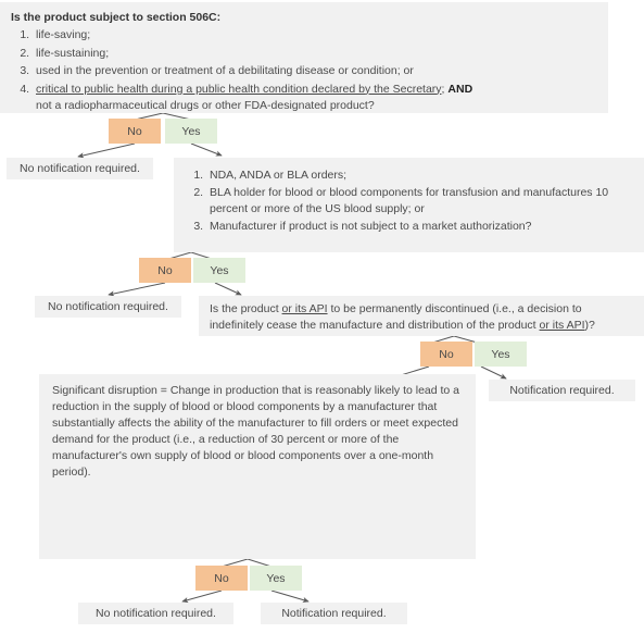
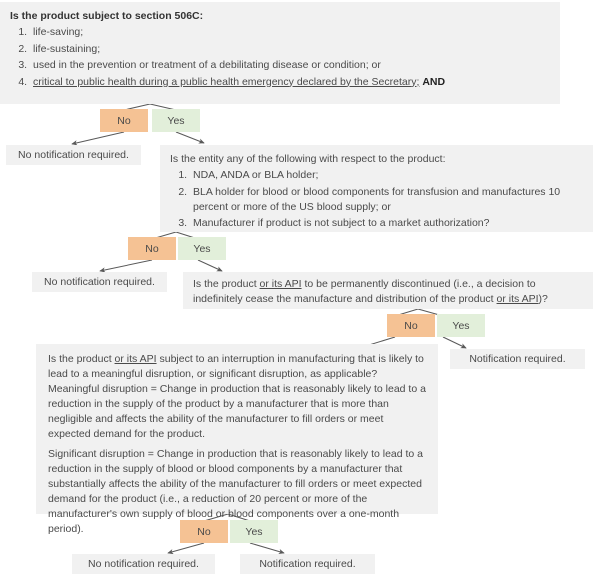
  Is the product subject to section 506C:
  life-saving;
  life-sustaining;
  used in the prevention or treatment of a debilitating disease or condition; or
- critical to public health during a public health condition declared by the Secretary; AND
+ critical to public health during a public health emergency declared by the Secretary; AND
- not a radiopharmaceutical drugs or other FDA-designated product?
  No
  Yes
  No notification required.
+ Is the entity any of the following with respect to the product:
- NDA, ANDA or BLA orders;
+ NDA, ANDA or BLA holder;
  BLA holder for blood or blood components for transfusion and manufactures 10 percent or more of the US blood supply; or
  Manufacturer if product is not subject to a market authorization?
  No
  Yes
  No notification required.
  Is the product or its API to be permanently discontinued (i.e., a decision to indefinitely cease the manufacture and distribution of the product or its API)?
  No
  Yes
  Notification required.
+ Is the product or its API subject to an interruption in manufacturing that is likely to lead to a meaningful disruption, or significant disruption, as applicable? Meaningful disruption = Change in production that is reasonably likely to lead to a reduction in the supply of the product by a manufacturer that is more than negligible and affects the ability of the manufacturer to fill orders or meet expected demand for the product.
- Significant disruption = Change in production that is reasonably likely to lead to a reduction in the supply of blood or blood components by a manufacturer that substantially affects the ability of the manufacturer to fill orders or meet expected demand for the product (i.e., a reduction of 30 percent or more of the manufacturer's own supply of blood or blood components over a one-month period).
+ Significant disruption = Change in production that is reasonably likely to lead to a reduction in the supply of blood or blood components by a manufacturer that substantially affects the ability of the manufacturer to fill orders or meet expected demand for the product (i.e., a reduction of 20 percent or more of the manufacturer's own supply of blood or blood components over a one-month period).
  No
  Yes
  No notification required.
  Notification required.
